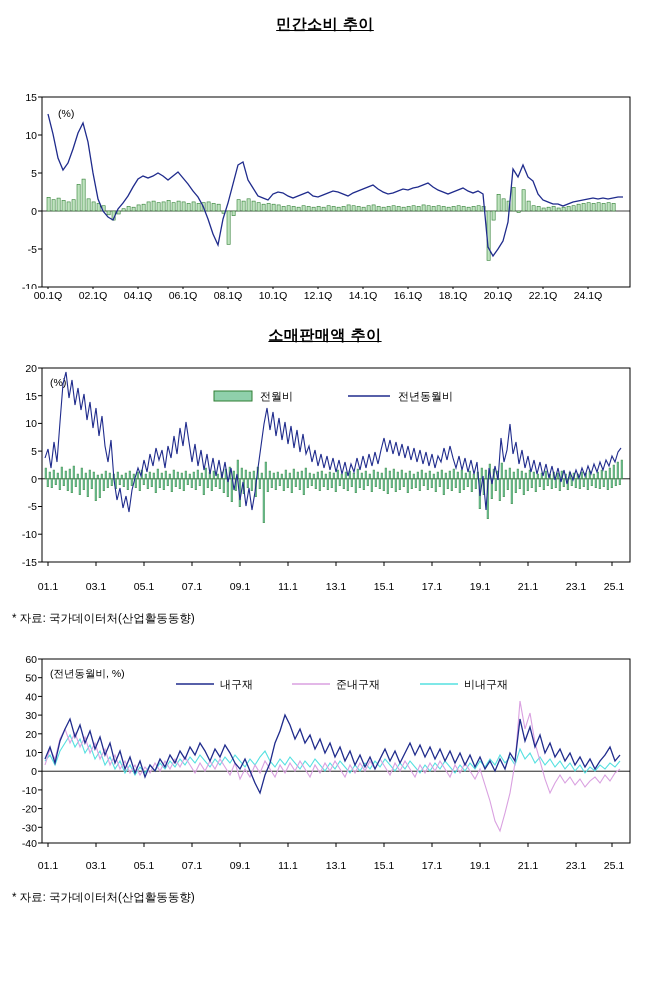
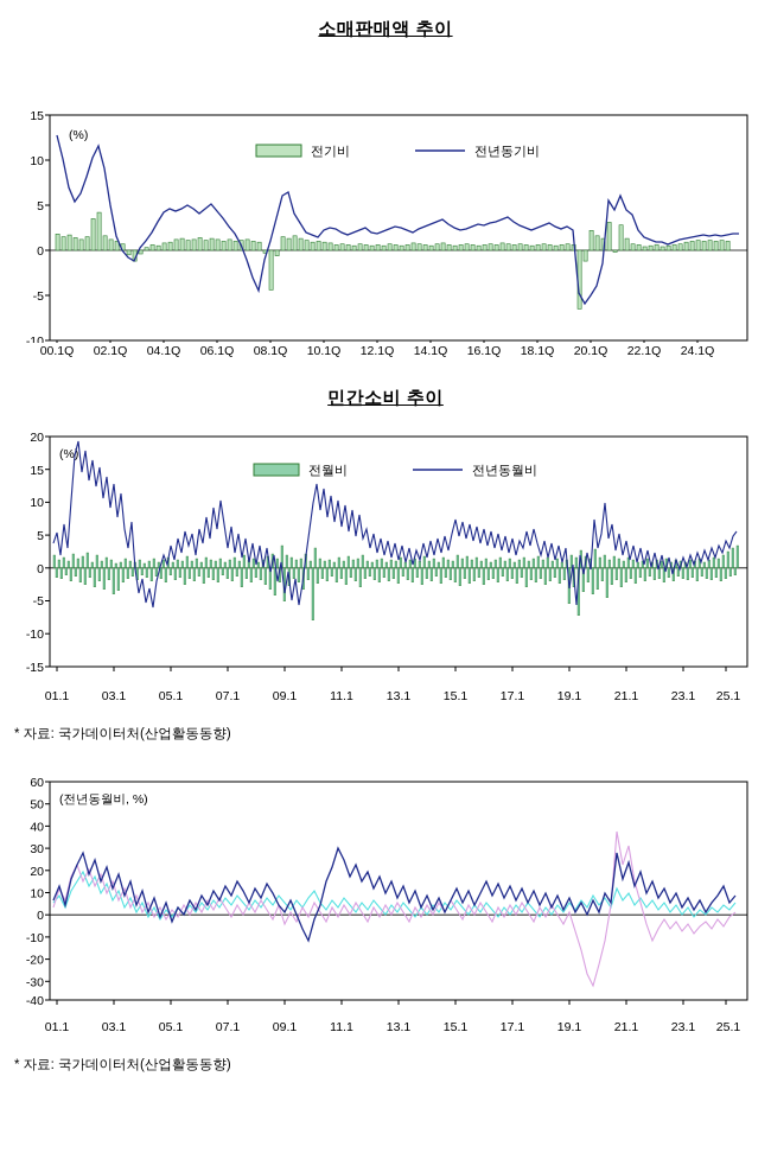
- 민간소비 추이
+ 소매판매액 추이
  15
  10
  5
  0
  -5
  -10
  (%)
+ 전기비
+ 전년동기비
  00.1Q
  02.1Q
  04.1Q
  06.1Q
  08.1Q
  10.1Q
  12.1Q
  14.1Q
  16.1Q
  18.1Q
  20.1Q
  22.1Q
  24.1Q
- 소매판매액 추이
+ 민간소비 추이
  20
  15
  10
  5
  0
  -5
  -10
  -15
  (%)
  전월비
  전년동월비
  01.1
  03.1
  05.1
  07.1
  09.1
  11.1
  13.1
  15.1
  17.1
  19.1
  21.1
  23.1
  25.1
  * 자료: 국가데이터처(산업활동동향)
  60
  50
  40
  30
  20
  10
  0
  -10
  -20
  -30
  -40
  (전년동월비, %)
- 내구재
- 준내구재
- 비내구재
  01.1
  03.1
  05.1
  07.1
  09.1
  11.1
  13.1
  15.1
  17.1
  19.1
  21.1
  23.1
  25.1
  * 자료: 국가데이터처(산업활동동향)
